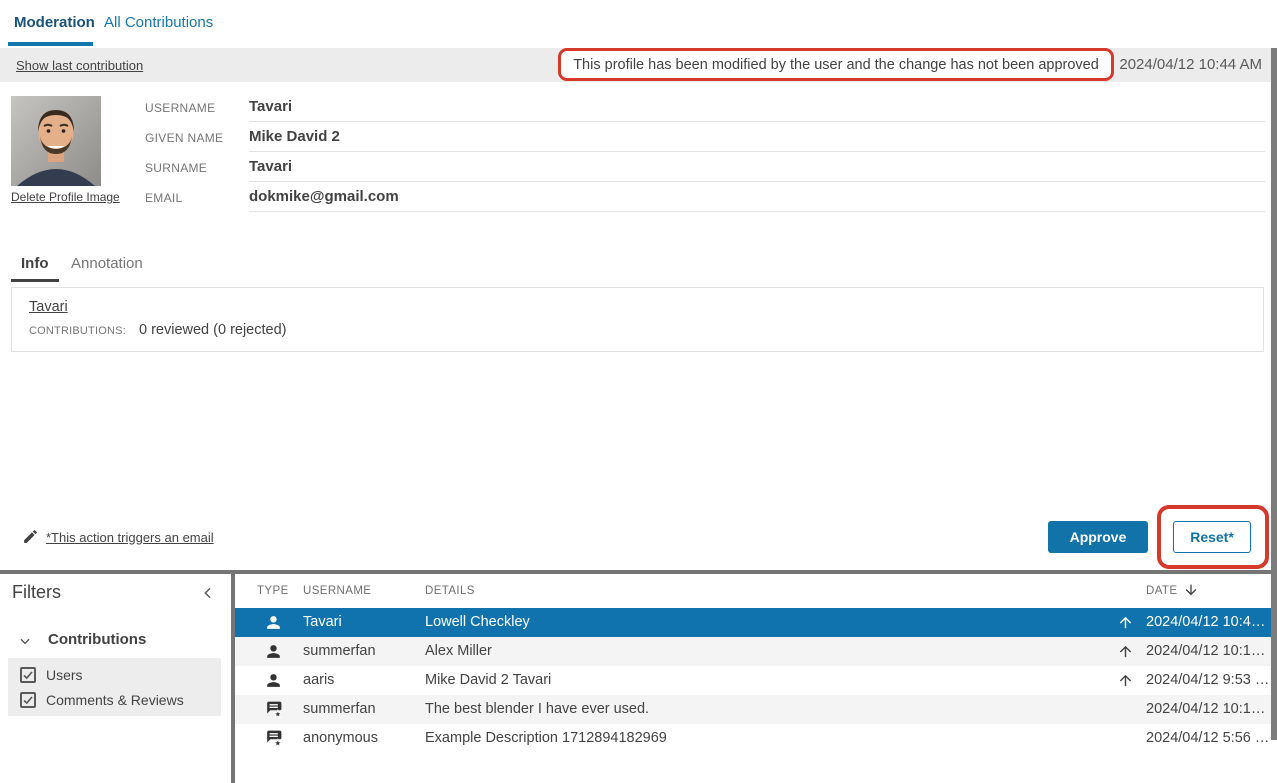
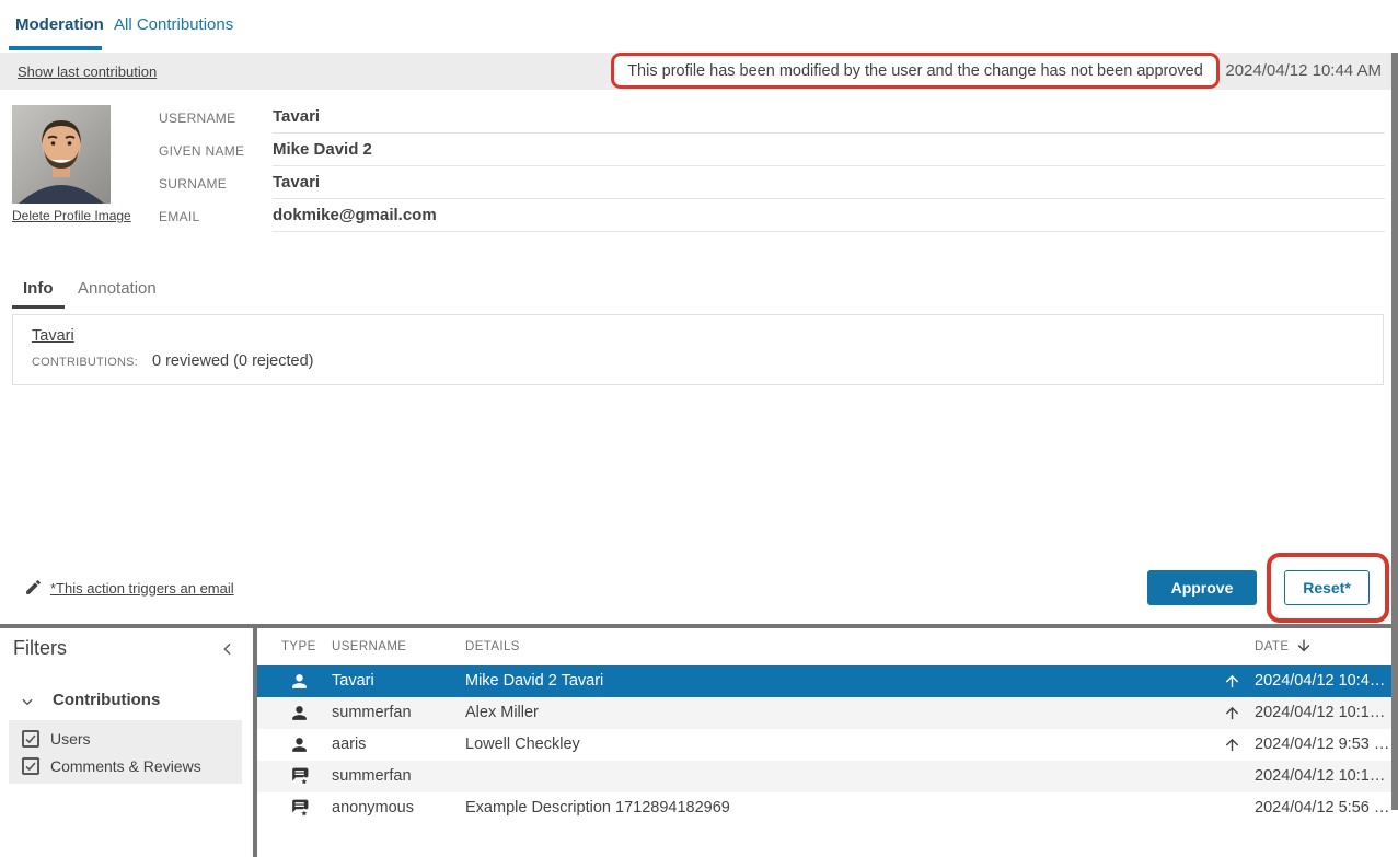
  Moderation
  All Contributions
  Show last contribution
  This profile has been modified by the user and the change has not been approved
  2024/04/12 10:44 AM
  Delete Profile Image
  USERNAME
  Tavari
  GIVEN NAME
  Mike David 2
  SURNAME
  Tavari
  EMAIL
  dokmike@gmail.com
  Info
  Annotation
  Tavari
  CONTRIBUTIONS:
  0 reviewed (0 rejected)
  *This action triggers an email
  Approve
  Reset*
  Filters
  Contributions
  Users
  Comments & Reviews
  TYPE
  USERNAME
  DETAILS
  DATE
  Tavari
- Lowell Checkley
+ Mike David 2 Tavari
  2024/04/12 10:4…
  summerfan
  Alex Miller
  2024/04/12 10:1…
  aaris
- Mike David 2 Tavari
+ Lowell Checkley
  2024/04/12 9:53 …
  summerfan
- The best blender I have ever used.
  2024/04/12 10:1…
  anonymous
  Example Description 1712894182969
  2024/04/12 5:56 …
